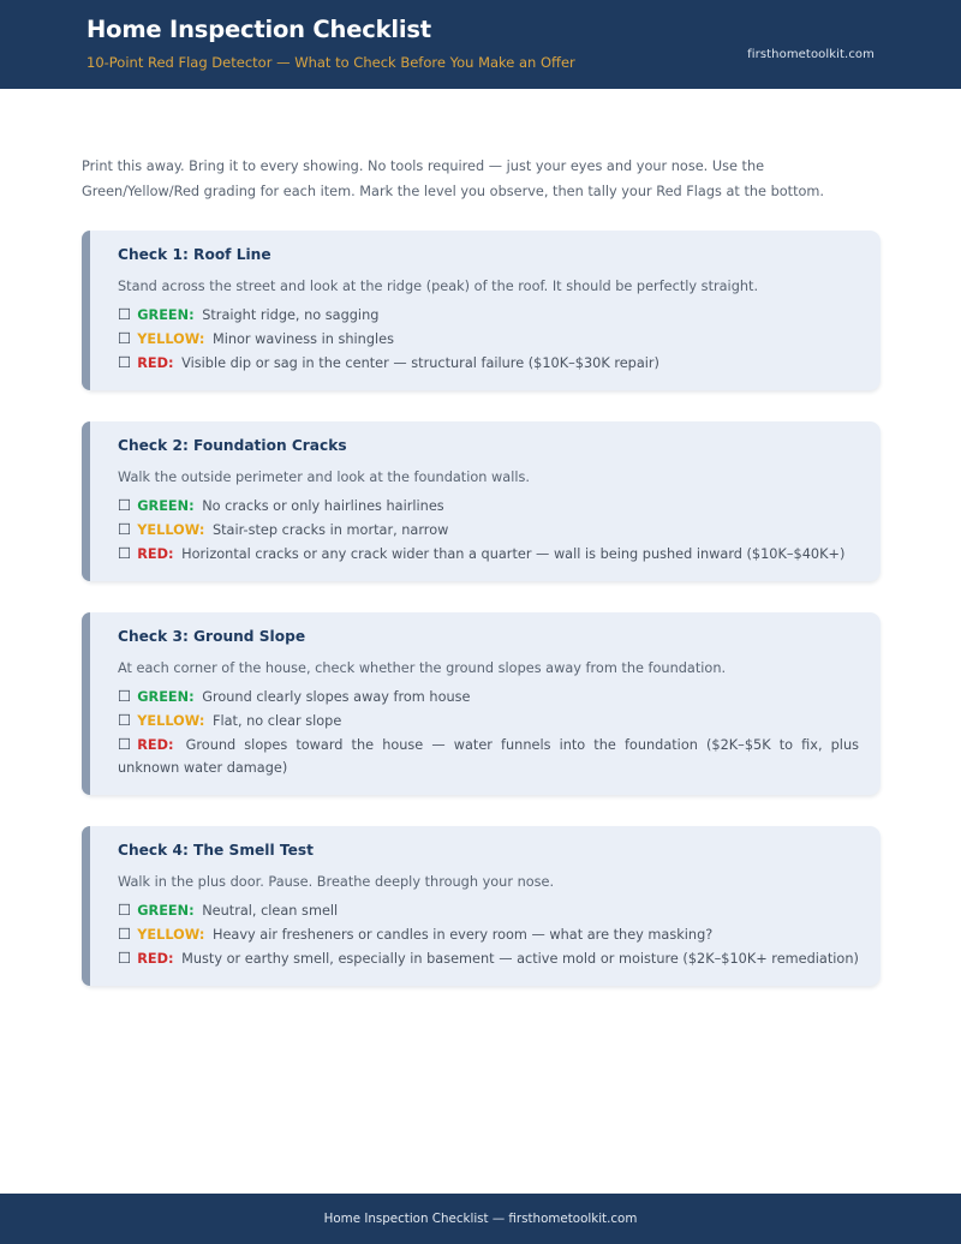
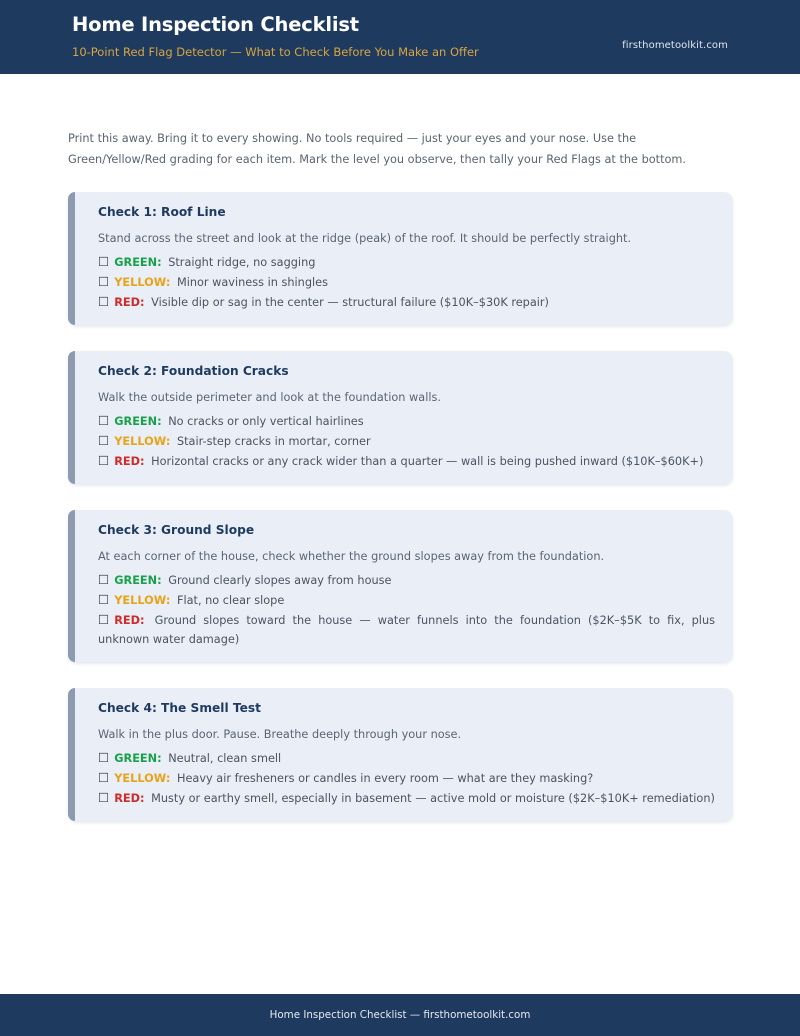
  Home Inspection Checklist
  10-Point Red Flag Detector — What to Check Before You Make an Offer
  firsthometoolkit.com
  Print this away. Bring it to every showing. No tools required — just your eyes and your nose. Use the Green/Yellow/Red grading for each item. Mark the level you observe, then tally your Red Flags at the bottom.
  Check 1: Roof Line
  Stand across the street and look at the ridge (peak) of the roof. It should be perfectly straight.
  ☐ GREEN: Straight ridge, no sagging
  ☐ YELLOW: Minor waviness in shingles
  ☐ RED: Visible dip or sag in the center — structural failure ($10K–$30K repair)
  Check 2: Foundation Cracks
  Walk the outside perimeter and look at the foundation walls.
- ☐ GREEN: No cracks or only hairlines hairlines
+ ☐ GREEN: No cracks or only vertical hairlines
- ☐ YELLOW: Stair-step cracks in mortar, narrow
+ ☐ YELLOW: Stair-step cracks in mortar, corner
- ☐ RED: Horizontal cracks or any crack wider than a quarter — wall is being pushed inward ($10K–$40K+)
+ ☐ RED: Horizontal cracks or any crack wider than a quarter — wall is being pushed inward ($10K–$60K+)
  Check 3: Ground Slope
  At each corner of the house, check whether the ground slopes away from the foundation.
  ☐ GREEN: Ground clearly slopes away from house
  ☐ YELLOW: Flat, no clear slope
  ☐ RED: Ground slopes toward the house — water funnels into the foundation ($2K–$5K to fix, plus unknown water damage)
  Check 4: The Smell Test
  Walk in the plus door. Pause. Breathe deeply through your nose.
  ☐ GREEN: Neutral, clean smell
  ☐ YELLOW: Heavy air fresheners or candles in every room — what are they masking?
  ☐ RED: Musty or earthy smell, especially in basement — active mold or moisture ($2K–$10K+ remediation)
  Home Inspection Checklist — firsthometoolkit.com
